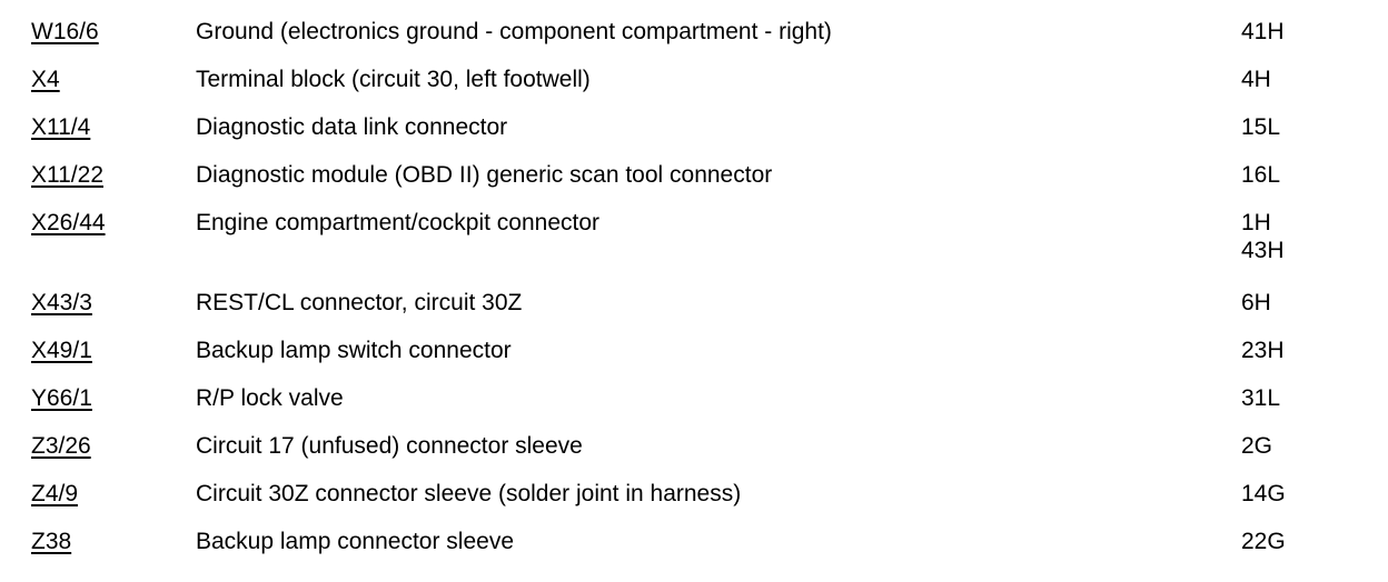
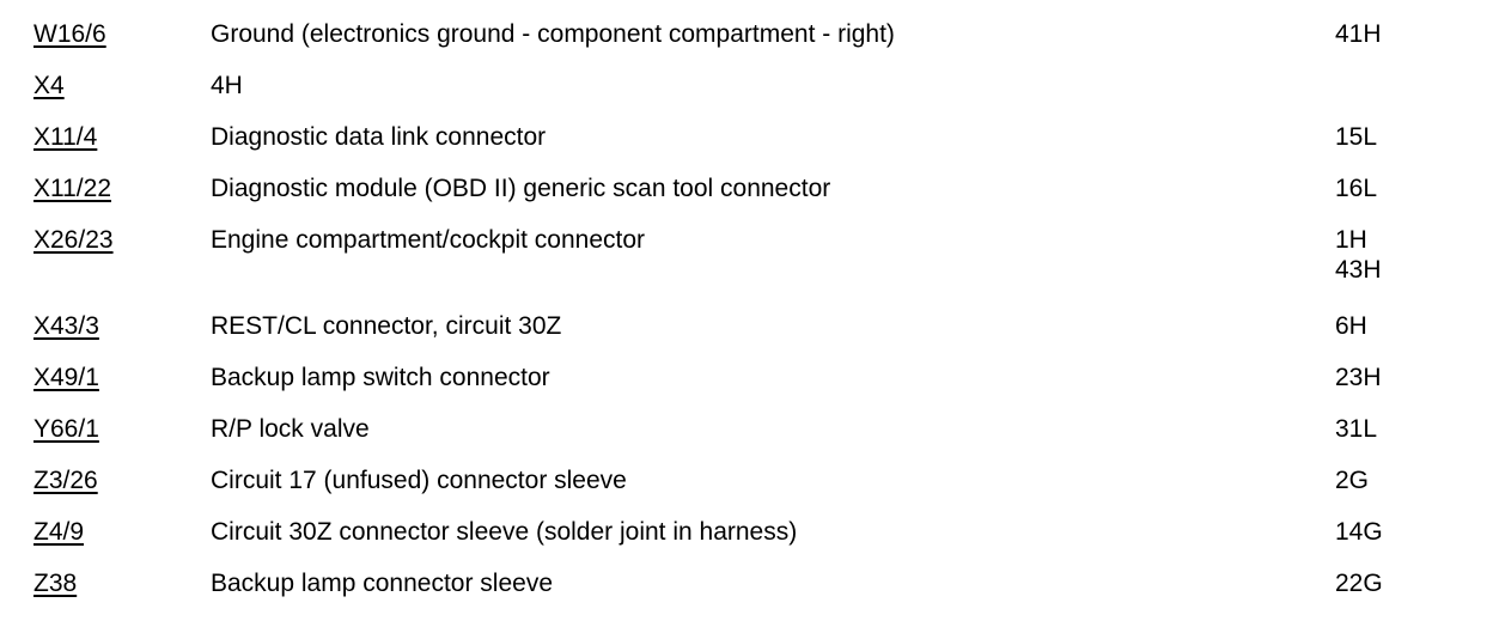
  W16/6
  Ground (electronics ground - component compartment - right)
  41H
  X4
- Terminal block (circuit 30, left footwell)
  4H
  X11/4
  Diagnostic data link connector
  15L
  X11/22
  Diagnostic module (OBD II) generic scan tool connector
  16L
- X26/44
+ X26/23
  Engine compartment/cockpit connector
  1H
  43H
  X43/3
  REST/CL connector, circuit 30Z
  6H
  X49/1
  Backup lamp switch connector
  23H
  Y66/1
  R/P lock valve
  31L
  Z3/26
  Circuit 17 (unfused) connector sleeve
  2G
  Z4/9
  Circuit 30Z connector sleeve (solder joint in harness)
  14G
  Z38
  Backup lamp connector sleeve
  22G
